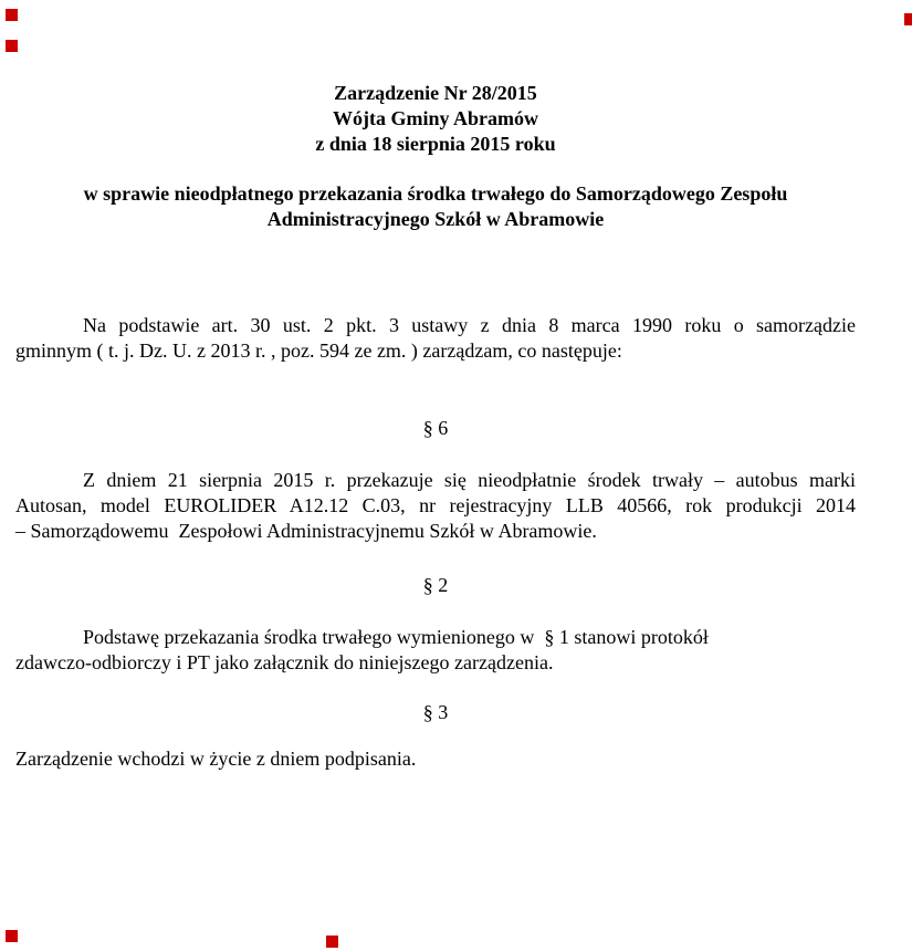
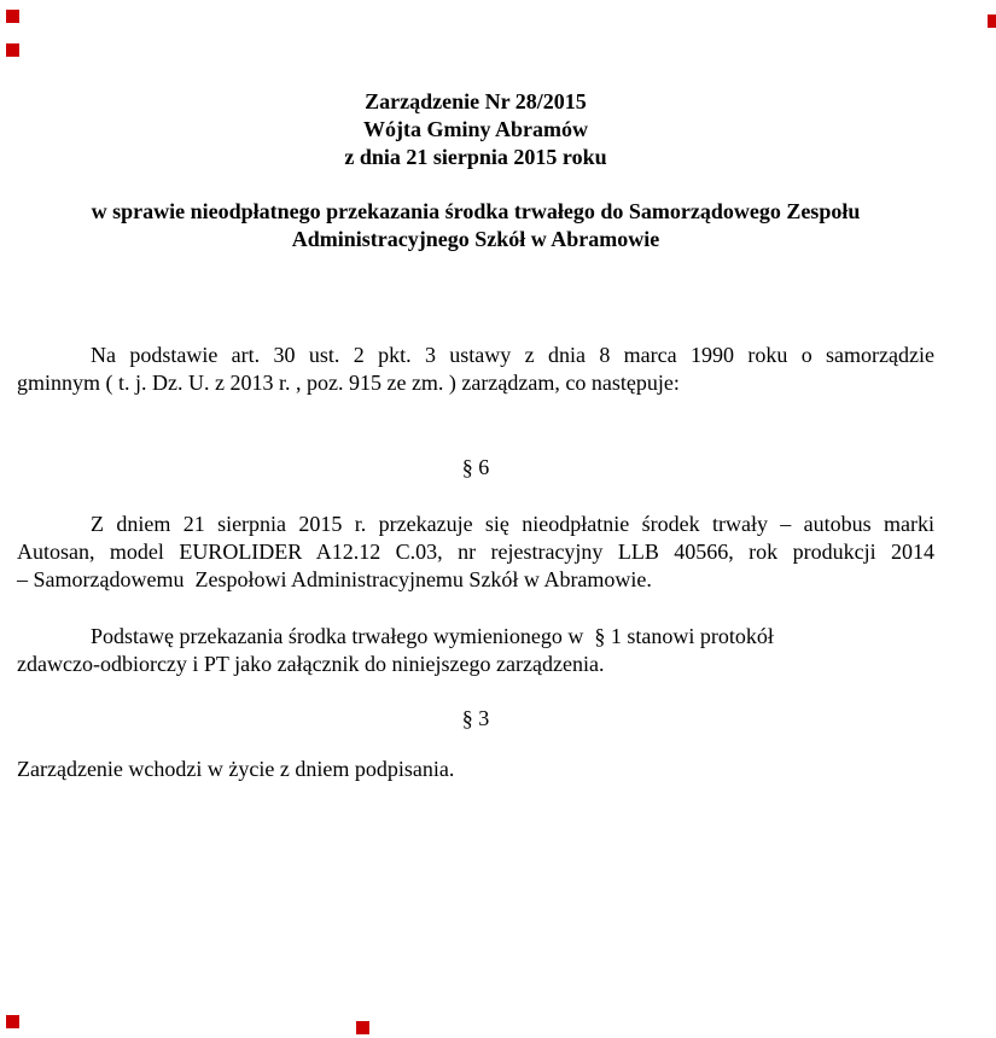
  Zarządzenie Nr 28/2015
  Wójta Gminy Abramów
- z dnia 18 sierpnia 2015 roku
+ z dnia 21 sierpnia 2015 roku
  w sprawie nieodpłatnego przekazania środka trwałego do Samorządowego Zespołu
  Administracyjnego Szkół w Abramowie
  Na podstawie art. 30 ust. 2 pkt. 3 ustawy z dnia 8 marca 1990 roku o samorządzie
- gminnym ( t. j. Dz. U. z 2013 r. , poz. 594 ze zm. ) zarządzam, co następuje:
+ gminnym ( t. j. Dz. U. z 2013 r. , poz. 915 ze zm. ) zarządzam, co następuje:
  § 6
  Z dniem 21 sierpnia 2015 r. przekazuje się nieodpłatnie środek trwały – autobus marki
  Autosan, model EUROLIDER A12.12 C.03, nr rejestracyjny LLB 40566, rok produkcji 2014
  – Samorządowemu Zespołowi Administracyjnemu Szkół w Abramowie.
- § 2
  Podstawę przekazania środka trwałego wymienionego w § 1 stanowi protokół
  zdawczo-odbiorczy i PT jako załącznik do niniejszego zarządzenia.
  § 3
  Zarządzenie wchodzi w życie z dniem podpisania.
